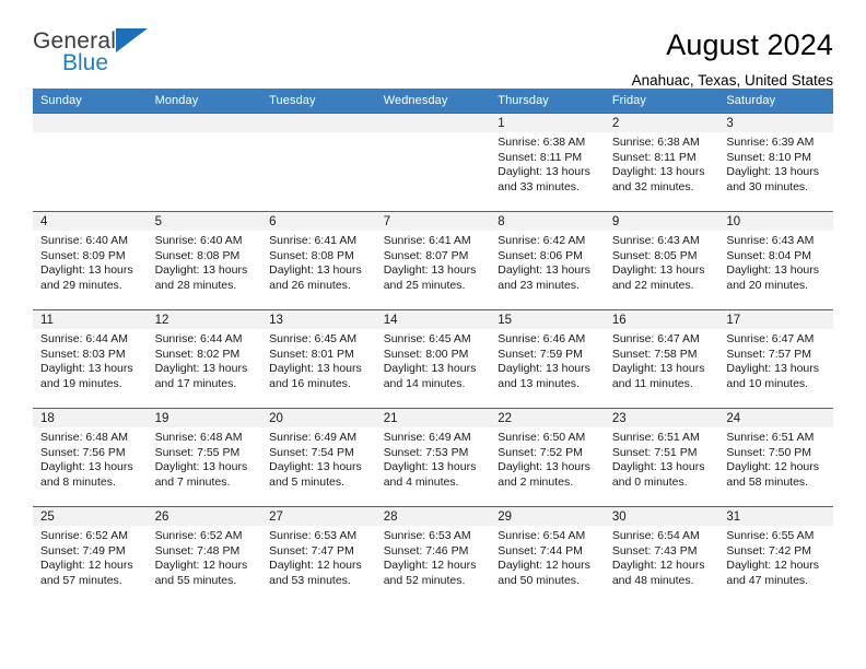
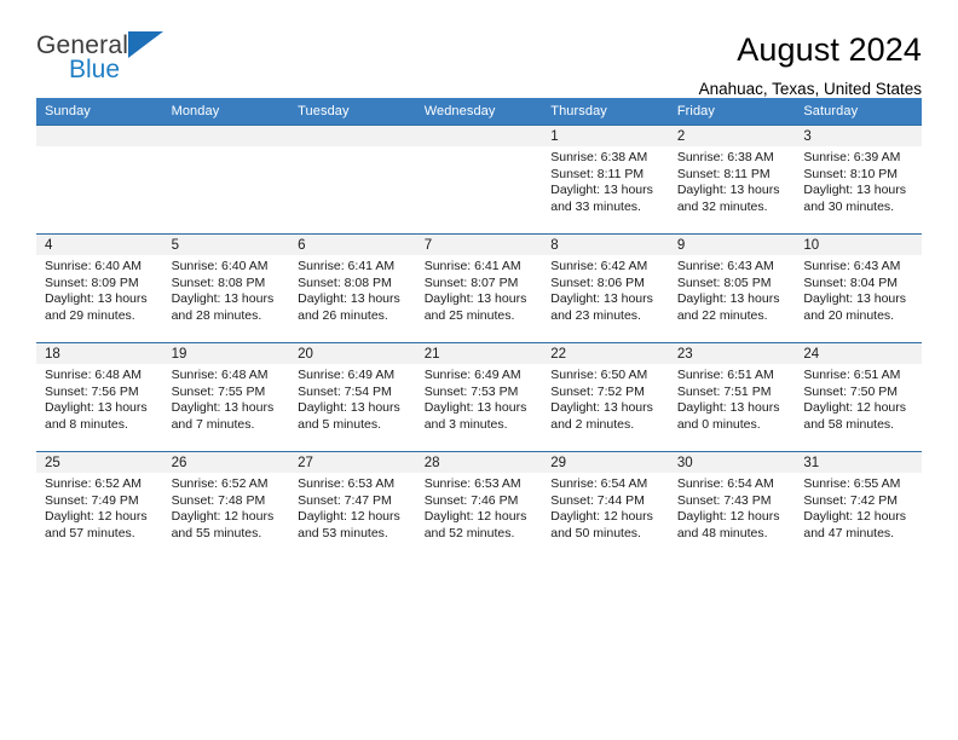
  General
  Blue
  August 2024
  Anahuac, Texas, United States
  Sunday	Monday	Tuesday	Wednesday	Thursday	Friday	Saturday
  				1Sunrise: 6:38 AMSunset: 8:11 PMDaylight: 13 hoursand 33 minutes.	2Sunrise: 6:38 AMSunset: 8:11 PMDaylight: 13 hoursand 32 minutes.	3Sunrise: 6:39 AMSunset: 8:10 PMDaylight: 13 hoursand 30 minutes.
  4Sunrise: 6:40 AMSunset: 8:09 PMDaylight: 13 hoursand 29 minutes.	5Sunrise: 6:40 AMSunset: 8:08 PMDaylight: 13 hoursand 28 minutes.	6Sunrise: 6:41 AMSunset: 8:08 PMDaylight: 13 hoursand 26 minutes.	7Sunrise: 6:41 AMSunset: 8:07 PMDaylight: 13 hoursand 25 minutes.	8Sunrise: 6:42 AMSunset: 8:06 PMDaylight: 13 hoursand 23 minutes.	9Sunrise: 6:43 AMSunset: 8:05 PMDaylight: 13 hoursand 22 minutes.	10Sunrise: 6:43 AMSunset: 8:04 PMDaylight: 13 hoursand 20 minutes.
- 11Sunrise: 6:44 AMSunset: 8:03 PMDaylight: 13 hoursand 19 minutes.	12Sunrise: 6:44 AMSunset: 8:02 PMDaylight: 13 hoursand 17 minutes.	13Sunrise: 6:45 AMSunset: 8:01 PMDaylight: 13 hoursand 16 minutes.	14Sunrise: 6:45 AMSunset: 8:00 PMDaylight: 13 hoursand 14 minutes.	15Sunrise: 6:46 AMSunset: 7:59 PMDaylight: 13 hoursand 13 minutes.	16Sunrise: 6:47 AMSunset: 7:58 PMDaylight: 13 hoursand 11 minutes.	17Sunrise: 6:47 AMSunset: 7:57 PMDaylight: 13 hoursand 10 minutes.
- 18Sunrise: 6:48 AMSunset: 7:56 PMDaylight: 13 hoursand 8 minutes.	19Sunrise: 6:48 AMSunset: 7:55 PMDaylight: 13 hoursand 7 minutes.	20Sunrise: 6:49 AMSunset: 7:54 PMDaylight: 13 hoursand 5 minutes.	21Sunrise: 6:49 AMSunset: 7:53 PMDaylight: 13 hoursand 4 minutes.	22Sunrise: 6:50 AMSunset: 7:52 PMDaylight: 13 hoursand 2 minutes.	23Sunrise: 6:51 AMSunset: 7:51 PMDaylight: 13 hoursand 0 minutes.	24Sunrise: 6:51 AMSunset: 7:50 PMDaylight: 12 hoursand 58 minutes.
+ 18Sunrise: 6:48 AMSunset: 7:56 PMDaylight: 13 hoursand 8 minutes.	19Sunrise: 6:48 AMSunset: 7:55 PMDaylight: 13 hoursand 7 minutes.	20Sunrise: 6:49 AMSunset: 7:54 PMDaylight: 13 hoursand 5 minutes.	21Sunrise: 6:49 AMSunset: 7:53 PMDaylight: 13 hoursand 3 minutes.	22Sunrise: 6:50 AMSunset: 7:52 PMDaylight: 13 hoursand 2 minutes.	23Sunrise: 6:51 AMSunset: 7:51 PMDaylight: 13 hoursand 0 minutes.	24Sunrise: 6:51 AMSunset: 7:50 PMDaylight: 12 hoursand 58 minutes.
  25Sunrise: 6:52 AMSunset: 7:49 PMDaylight: 12 hoursand 57 minutes.	26Sunrise: 6:52 AMSunset: 7:48 PMDaylight: 12 hoursand 55 minutes.	27Sunrise: 6:53 AMSunset: 7:47 PMDaylight: 12 hoursand 53 minutes.	28Sunrise: 6:53 AMSunset: 7:46 PMDaylight: 12 hoursand 52 minutes.	29Sunrise: 6:54 AMSunset: 7:44 PMDaylight: 12 hoursand 50 minutes.	30Sunrise: 6:54 AMSunset: 7:43 PMDaylight: 12 hoursand 48 minutes.	31Sunrise: 6:55 AMSunset: 7:42 PMDaylight: 12 hoursand 47 minutes.
